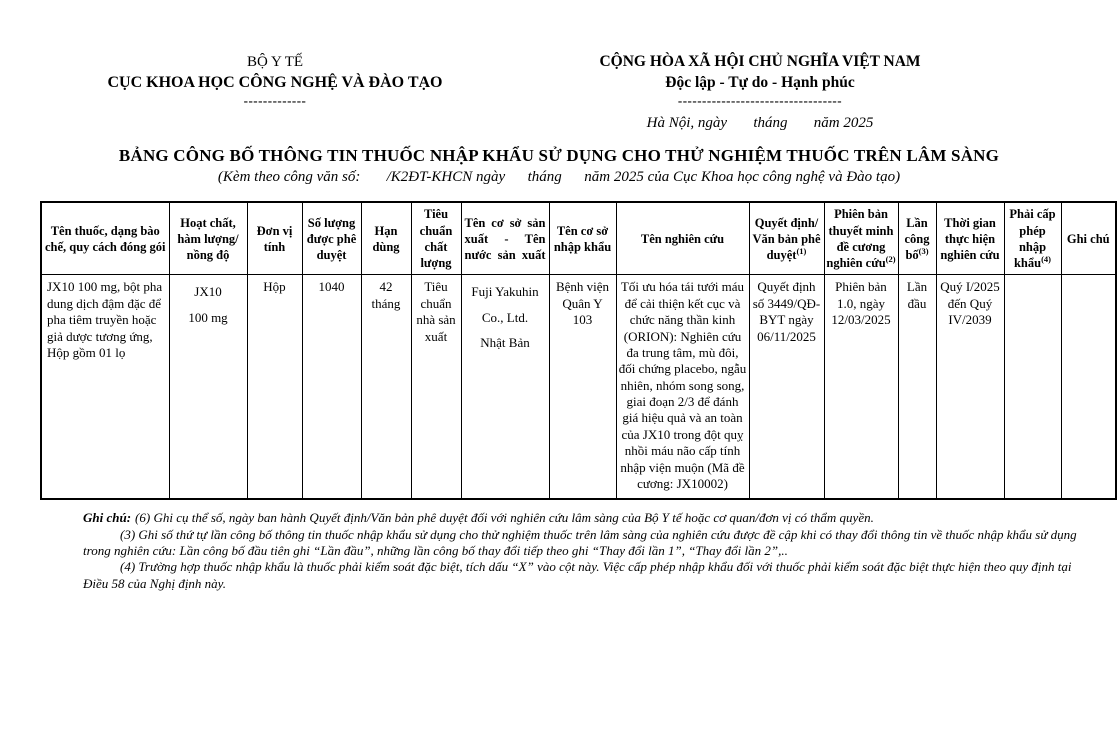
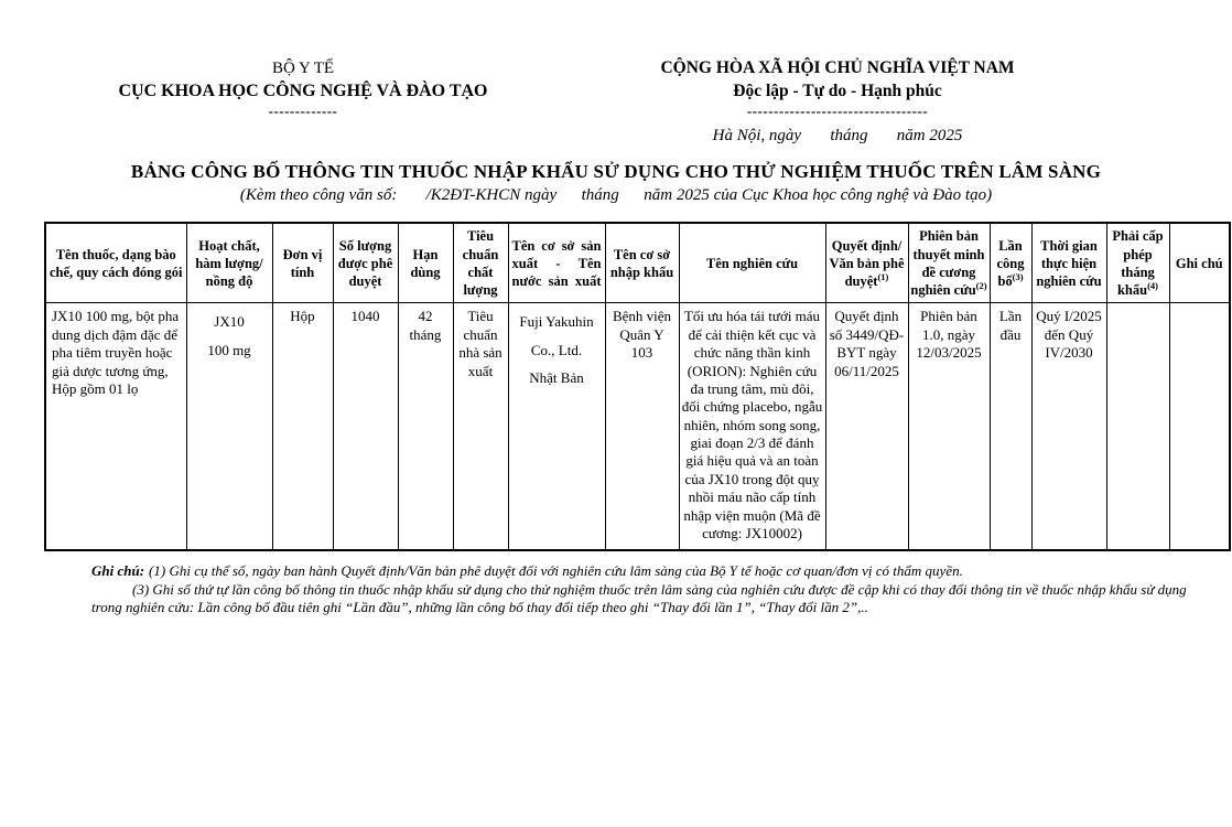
  BỘ Y TẾ
  CỤC KHOA HỌC CÔNG NGHỆ VÀ ĐÀO TẠO
  -------------
  CỘNG HÒA XÃ HỘI CHỦ NGHĨA VIỆT NAM
  Độc lập - Tự do - Hạnh phúc
  ----------------------------------
  Hà Nội, ngày tháng năm 2025
  BẢNG CÔNG BỐ THÔNG TIN THUỐC NHẬP KHẨU SỬ DỤNG CHO THỬ NGHIỆM THUỐC TRÊN LÂM SÀNG
  (Kèm theo công văn số: /K2ĐT-KHCN ngày tháng năm 2025 của Cục Khoa học công nghệ và Đào tạo)
- Tên thuốc, dạng bào chế, quy cách đóng gói	Hoạt chất, hàm lượng/ nồng độ	Đơn vị tính	Số lượng được phê duyệt	Hạn dùng	Tiêu chuẩn chất lượng	Tên cơ sở sản xuất - Tên nước sản xuất	Tên cơ sở nhập khẩu	Tên nghiên cứu	Quyết định/ Văn bản phê duyệt(1)	Phiên bản thuyết minh đề cương nghiên cứu(2)	Lần công bố(3)	Thời gian thực hiện nghiên cứu	Phải cấp phép nhập khẩu(4)	Ghi chú
+ Tên thuốc, dạng bào chế, quy cách đóng gói	Hoạt chất, hàm lượng/ nồng độ	Đơn vị tính	Số lượng được phê duyệt	Hạn dùng	Tiêu chuẩn chất lượng	Tên cơ sở sản xuất - Tên nước sản xuất	Tên cơ sở nhập khẩu	Tên nghiên cứu	Quyết định/ Văn bản phê duyệt(1)	Phiên bản thuyết minh đề cương nghiên cứu(2)	Lần công bố(3)	Thời gian thực hiện nghiên cứu	Phải cấp phép tháng khẩu(4)	Ghi chú
- JX10 100 mg, bột pha dung dịch đậm đặc để pha tiêm truyền hoặc giả dược tương ứng, Hộp gồm 01 lọ	JX10 100 mg	Hộp	1040	42 tháng	Tiêu chuẩn nhà sản xuất	Fuji Yakuhin Co., Ltd. Nhật Bản	Bệnh viện Quân Y 103	Tối ưu hóa tái tưới máu để cải thiện kết cục và chức năng thần kinh (ORION): Nghiên cứu đa trung tâm, mù đôi, đối chứng placebo, ngẫu nhiên, nhóm song song, giai đoạn 2/3 để đánh giá hiệu quả và an toàn của JX10 trong đột quỵ nhồi máu não cấp tính nhập viện muộn (Mã đề cương: JX10002)	Quyết định số 3449/QĐ-BYT ngày 06/11/2025	Phiên bản 1.0, ngày 12/03/2025	Lần đầu	Quý I/2025 đến Quý IV/2039
+ JX10 100 mg, bột pha dung dịch đậm đặc để pha tiêm truyền hoặc giả dược tương ứng, Hộp gồm 01 lọ	JX10 100 mg	Hộp	1040	42 tháng	Tiêu chuẩn nhà sản xuất	Fuji Yakuhin Co., Ltd. Nhật Bản	Bệnh viện Quân Y 103	Tối ưu hóa tái tưới máu để cải thiện kết cục và chức năng thần kinh (ORION): Nghiên cứu đa trung tâm, mù đôi, đối chứng placebo, ngẫu nhiên, nhóm song song, giai đoạn 2/3 để đánh giá hiệu quả và an toàn của JX10 trong đột quỵ nhồi máu não cấp tính nhập viện muộn (Mã đề cương: JX10002)	Quyết định số 3449/QĐ-BYT ngày 06/11/2025	Phiên bản 1.0, ngày 12/03/2025	Lần đầu	Quý I/2025 đến Quý IV/2030
- Ghi chú: (6) Ghi cụ thể số, ngày ban hành Quyết định/Văn bản phê duyệt đối với nghiên cứu lâm sàng của Bộ Y tế hoặc cơ quan/đơn vị có thẩm quyền.
+ Ghi chú: (1) Ghi cụ thể số, ngày ban hành Quyết định/Văn bản phê duyệt đối với nghiên cứu lâm sàng của Bộ Y tế hoặc cơ quan/đơn vị có thẩm quyền.
  (3) Ghi số thứ tự lần công bố thông tin thuốc nhập khẩu sử dụng cho thử nghiệm thuốc trên lâm sàng của nghiên cứu được đề cập khi có thay đổi thông tin về thuốc nhập khẩu sử dụng trong nghiên cứu: Lần công bố đầu tiên ghi “Lần đầu”, những lần công bố thay đổi tiếp theo ghi “Thay đổi lần 1”, “Thay đổi lần 2”,..
- (4) Trường hợp thuốc nhập khẩu là thuốc phải kiểm soát đặc biệt, tích dấu “X” vào cột này. Việc cấp phép nhập khẩu đối với thuốc phải kiểm soát đặc biệt thực hiện theo quy định tại Điều 58 của Nghị định này.
